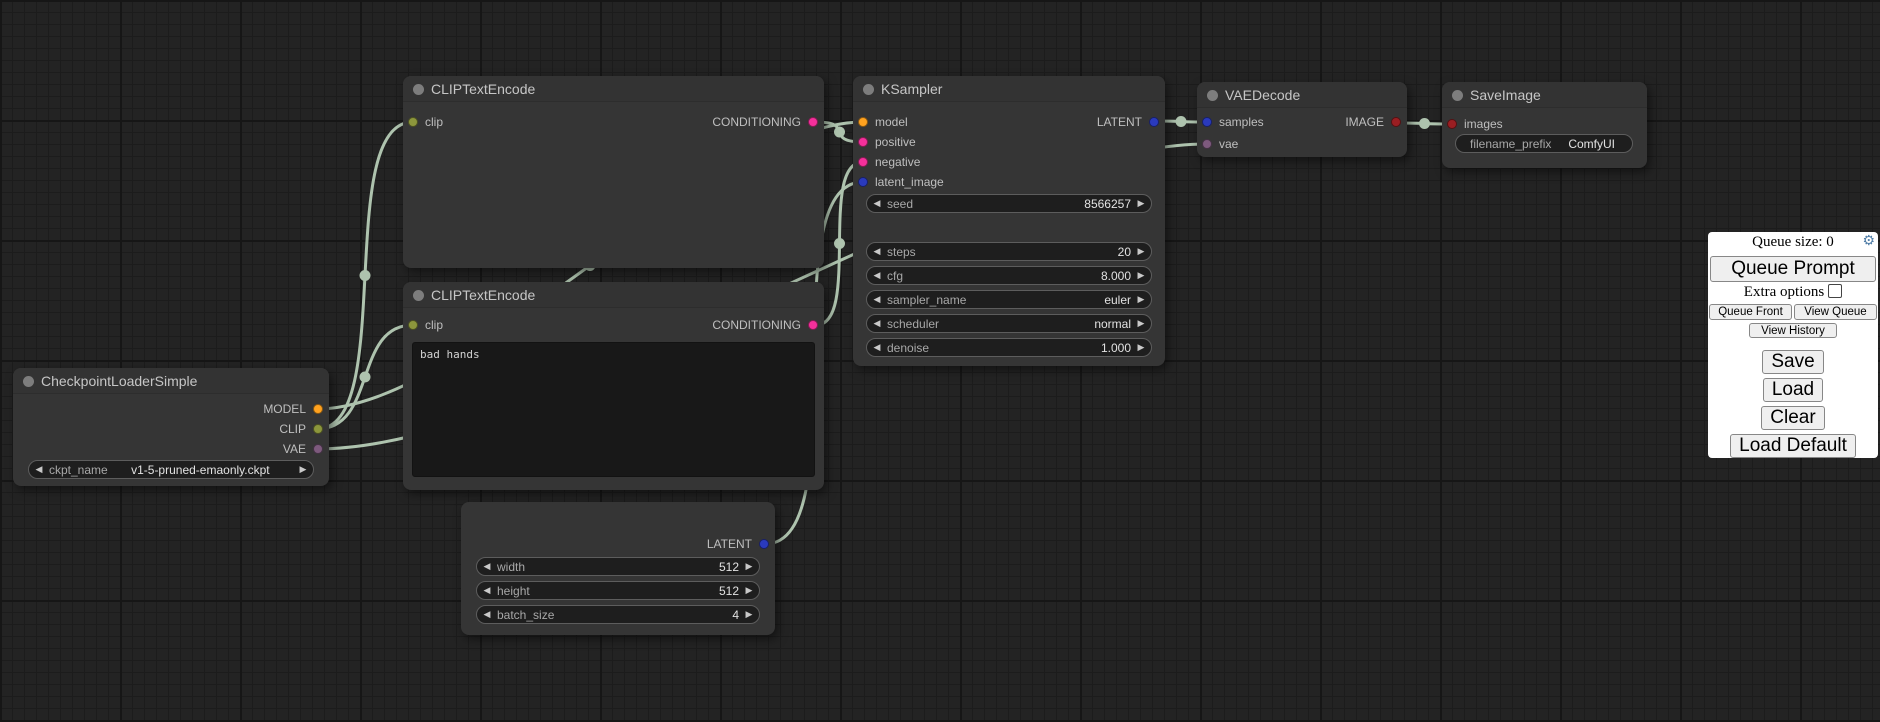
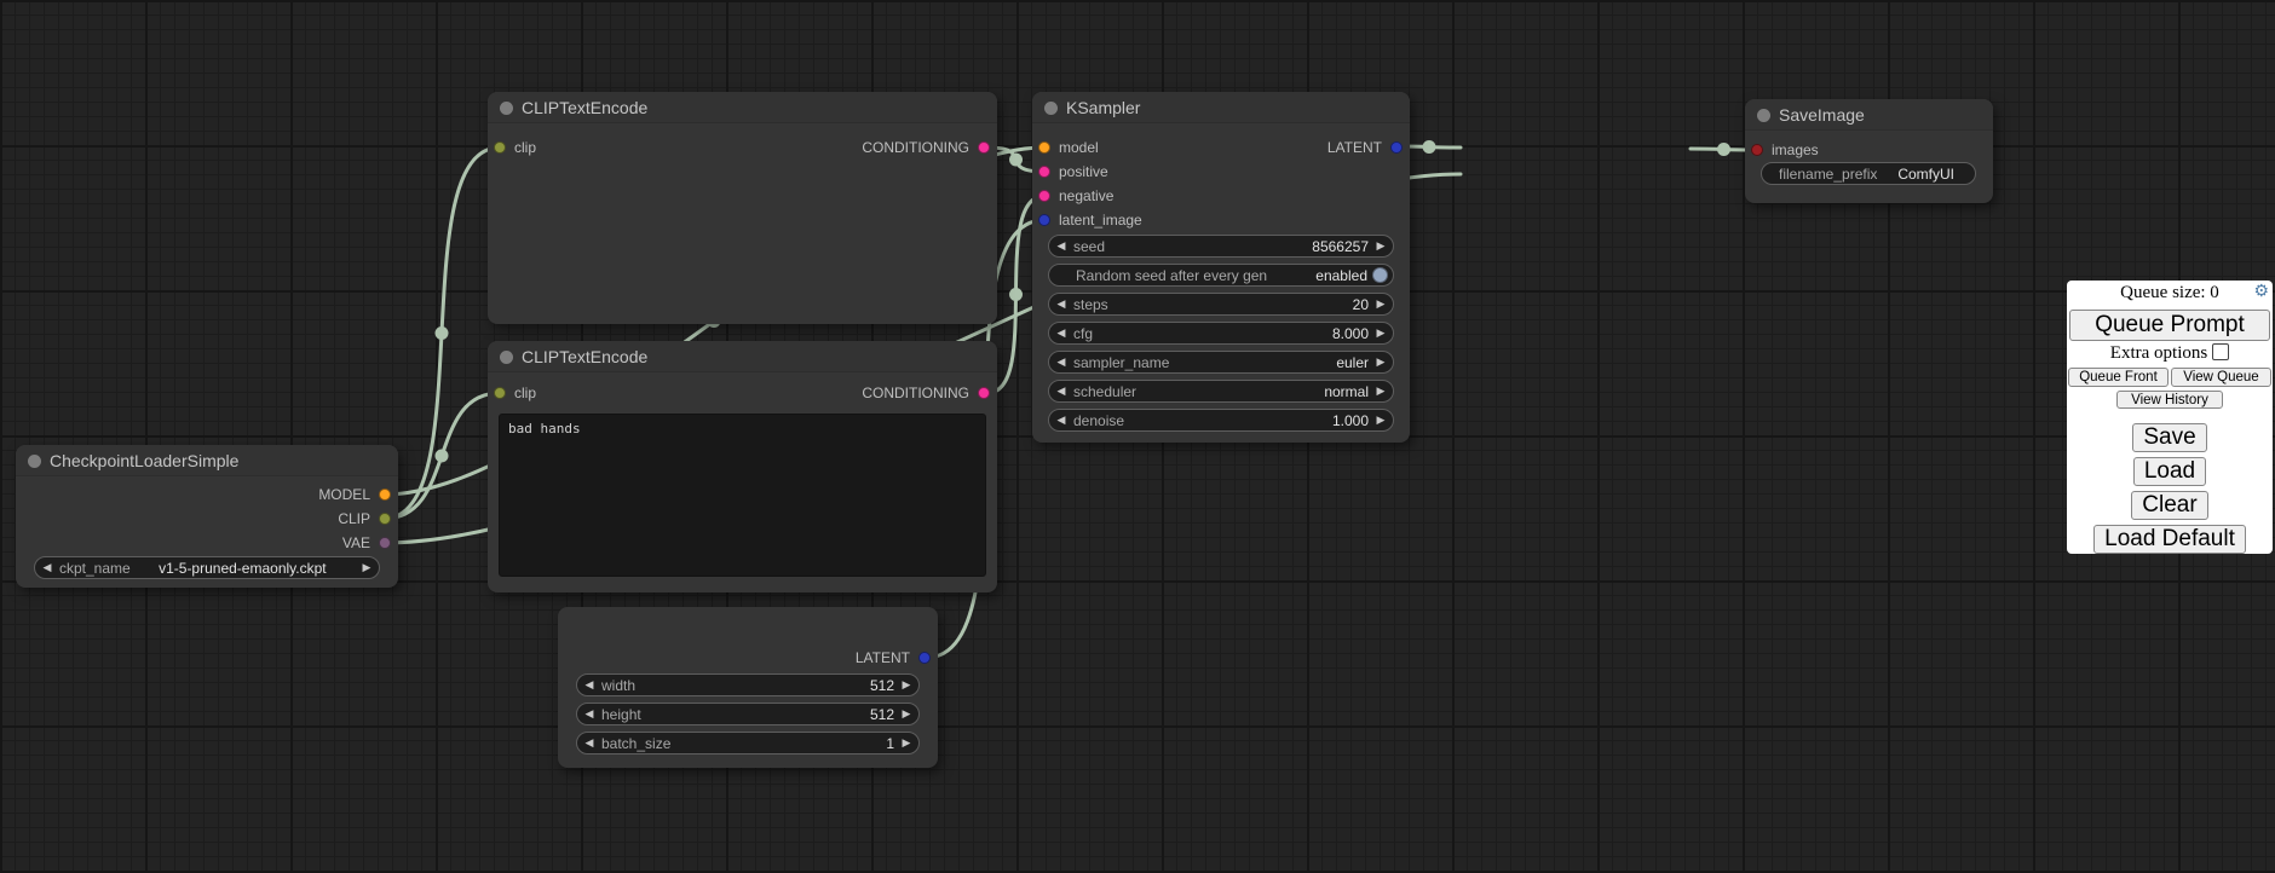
  CheckpointLoaderSimple
  MODEL
  CLIP
  VAE
  ◀
  ckpt_name
  v1-5-pruned-emaonly.ckpt
  ▶
  CLIPTextEncode
  clip
  CONDITIONING
  CLIPTextEncode
  clip
  CONDITIONING
  bad hands
  KSampler
  model
  positive
  negative
  latent_image
  LATENT
  ◀
  seed
  8566257
  ▶
+ Random seed after every gen
+ enabled
  ◀
  steps
  20
  ▶
  ◀
  cfg
  8.000
  ▶
  ◀
  sampler_name
  euler
  ▶
  ◀
  scheduler
  normal
  ▶
  ◀
  denoise
  1.000
  ▶
  LATENT
  ◀
  width
  512
  ▶
  ◀
  height
  512
  ▶
  ◀
  batch_size
- 4
+ 1
  ▶
- VAEDecode
- samples
- vae
- IMAGE
  SaveImage
  images
  filename_prefix
  ComfyUI
  Queue size: 0
  ⚙
  Queue Prompt
  Extra options
  Queue Front
  View Queue
  View History
  Save
  Load
  Clear
  Load Default
